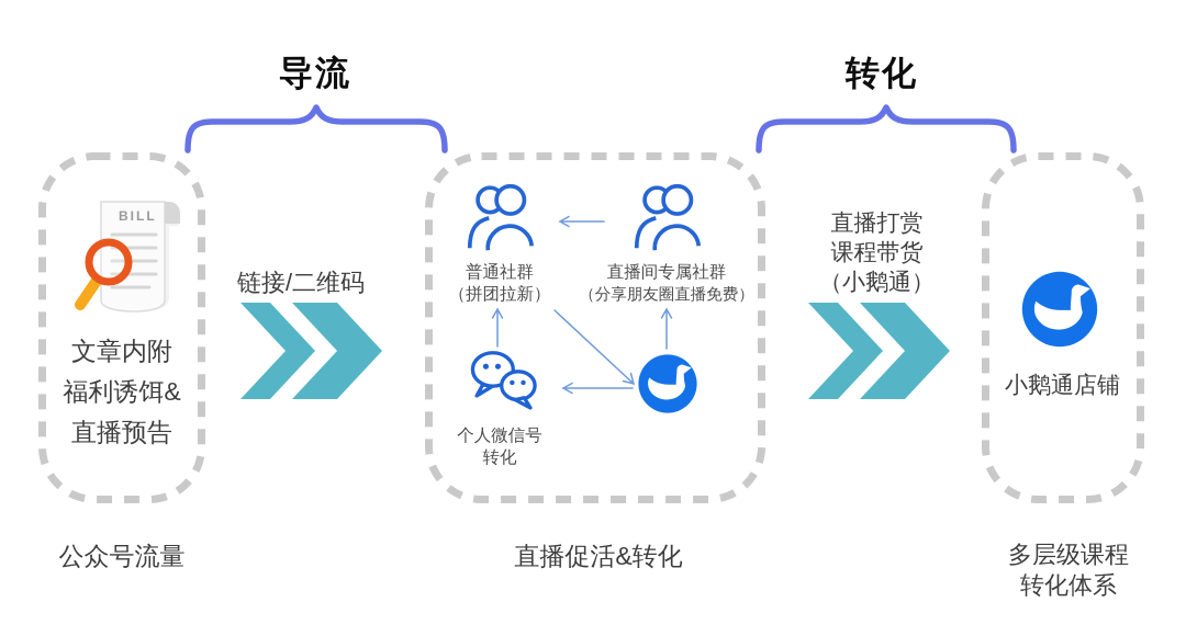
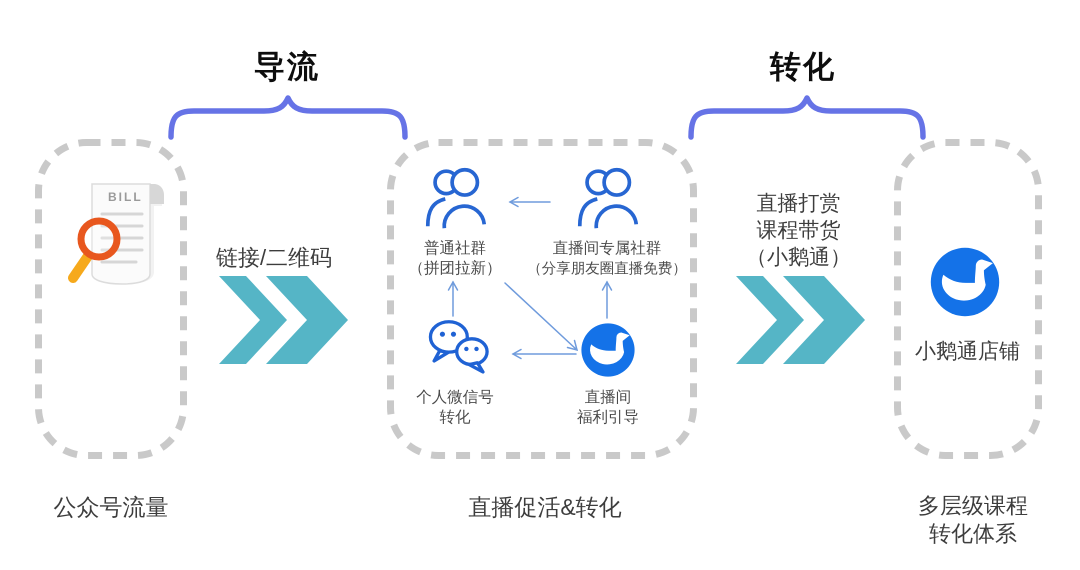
  导流
  转化
  BILL
- 文章内附
- 福利诱饵&
- 直播预告
  公众号流量
  链接/二维码
  普通社群
  （拼团拉新）
  直播间专属社群
  （分享朋友圈直播免费）
  个人微信号
  转化
+ 直播间
+ 福利引导
  直播促活&转化
  直播打赏
  课程带货
  （小鹅通）
  小鹅通店铺
  多层级课程
  转化体系
